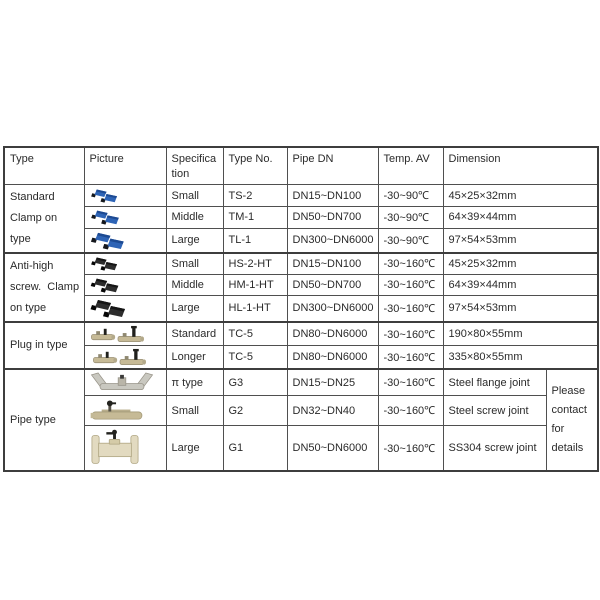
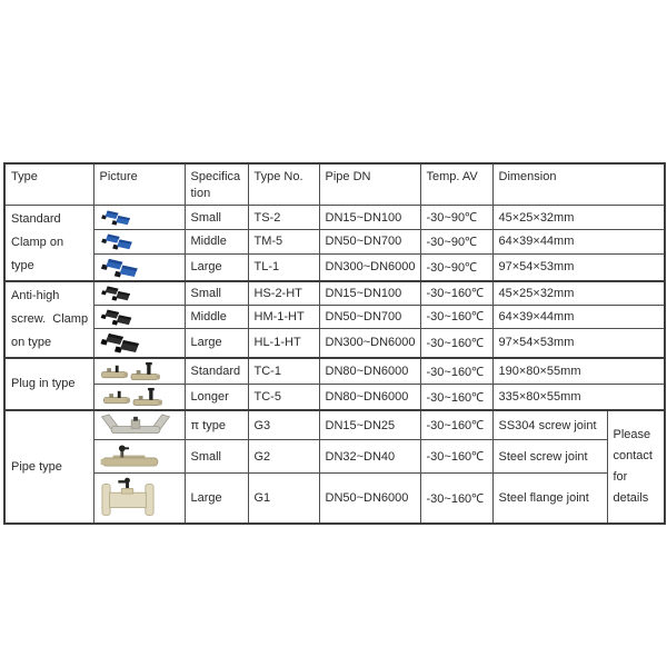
  Type	Picture	Specifica tion	Type No.	Pipe DN	Temp. AV	Dimension
  Standard Clamp on type		Small	TS-2	DN15~DN100	-30~90℃	45×25×32mm
- 	Middle	TM-1	DN50~DN700	-30~90℃	64×39×44mm
+ 	Middle	TM-5	DN50~DN700	-30~90℃	64×39×44mm
  	Large	TL-1	DN300~DN6000	-30~90℃	97×54×53mm
  Anti-high screw. Clamp on type		Small	HS-2-HT	DN15~DN100	-30~160℃	45×25×32mm
  	Middle	HM-1-HT	DN50~DN700	-30~160℃	64×39×44mm
  	Large	HL-1-HT	DN300~DN6000	-30~160℃	97×54×53mm
- Plug in type		Standard	TC-5	DN80~DN6000	-30~160℃	190×80×55mm
+ Plug in type		Standard	TC-1	DN80~DN6000	-30~160℃	190×80×55mm
  	Longer	TC-5	DN80~DN6000	-30~160℃	335×80×55mm
- Pipe type		π type	G3	DN15~DN25	-30~160℃	Steel flange joint	Please contact for details
+ Pipe type		π type	G3	DN15~DN25	-30~160℃	SS304 screw joint	Please contact for details
  	Small	G2	DN32~DN40	-30~160℃	Steel screw joint
- 	Large	G1	DN50~DN6000	-30~160℃	SS304 screw joint
+ 	Large	G1	DN50~DN6000	-30~160℃	Steel flange joint
